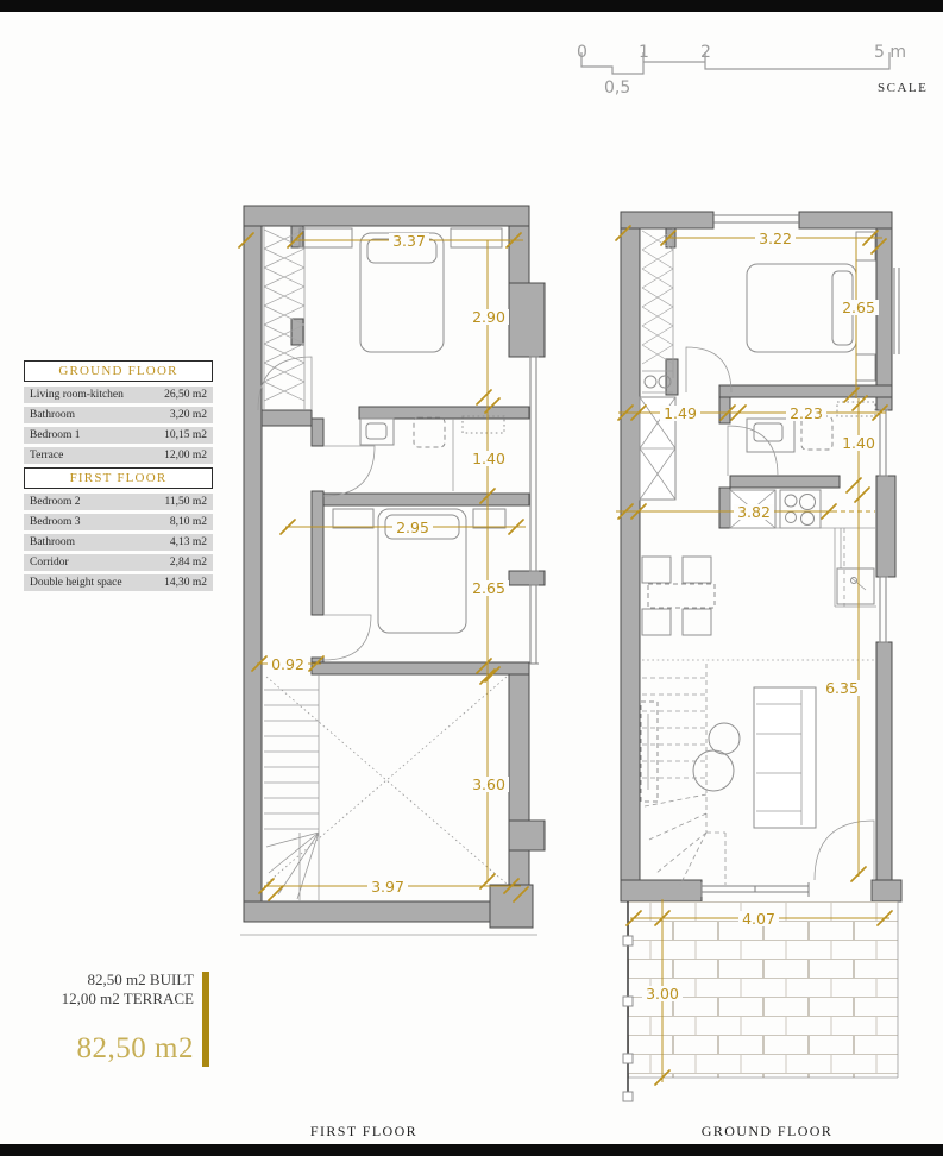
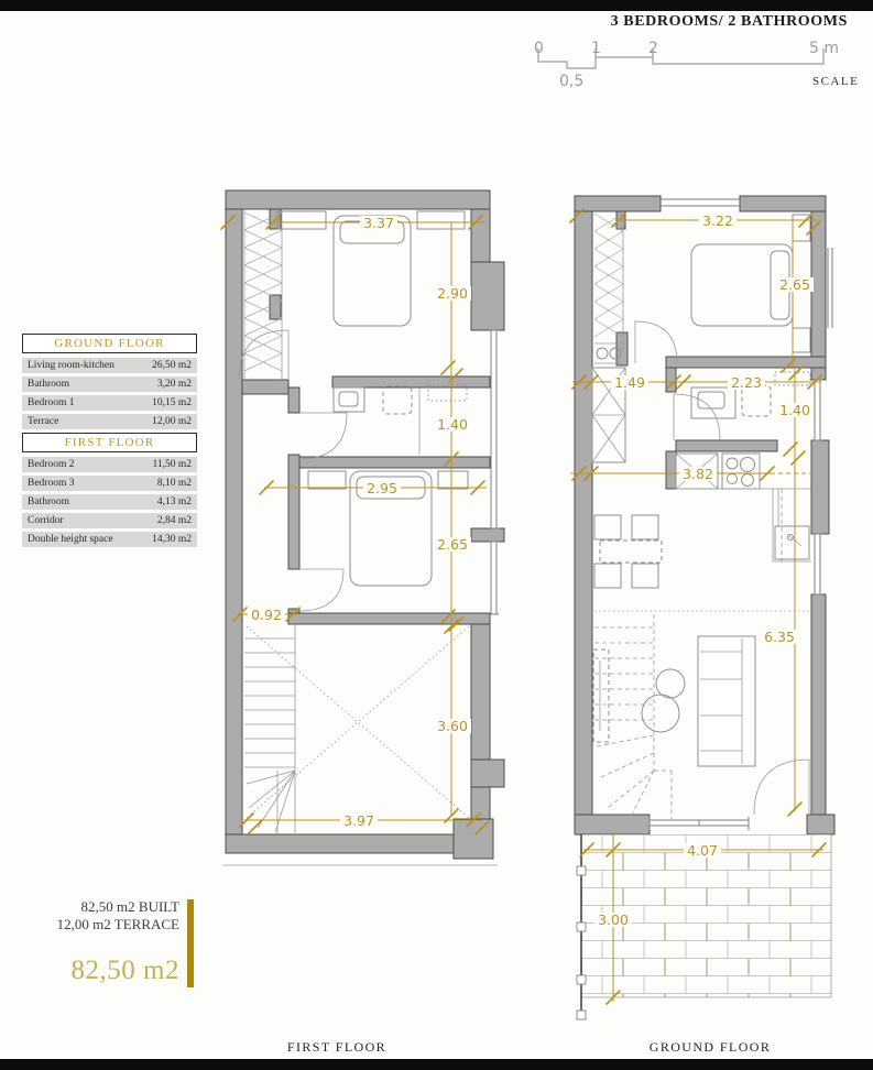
+ 3 BEDROOMS/ 2 BATHROOMS
  5 m
  0,5
  SCALE
  GROUND FLOOR
  Living room-kitchen
  26,50 m2
  Bathroom
  3,20 m2
  Bedroom 1
  10,15 m2
  Terrace
  12,00 m2
  FIRST FLOOR
  Bedroom 2
  11,50 m2
  Bedroom 3
  8,10 m2
  Bathroom
  4,13 m2
  Corridor
  2,84 m2
  Double height space
  14,30 m2
  82,50 m2 BUILT
  12,00 m2 TERRACE
  82,50 m2
  3.37
  2.90
  1.40
  2.95
  2.65
  0.92
  3.60
  3.97
  3.22
  2.65
  1.49
  2.23
  1.40
  3.82
  6.35
  4.07
  3.00
  FIRST FLOOR
  GROUND FLOOR
